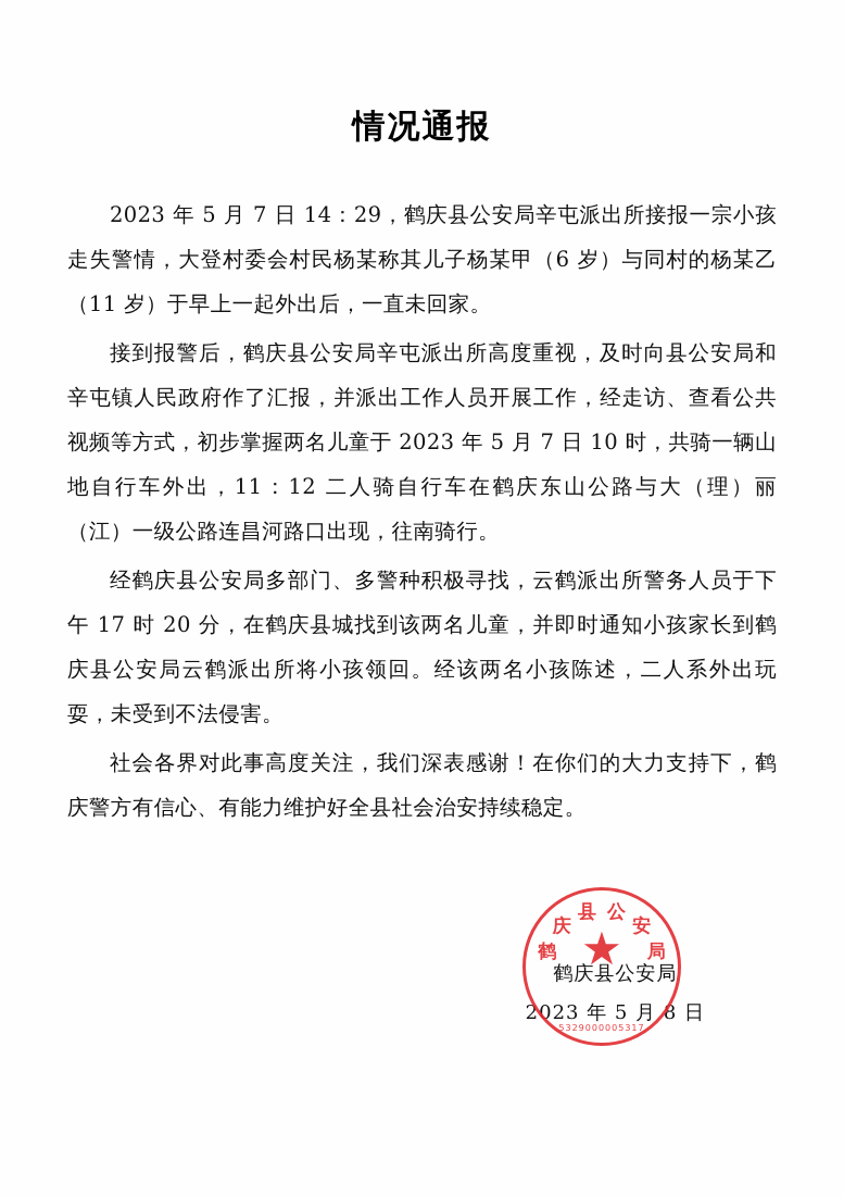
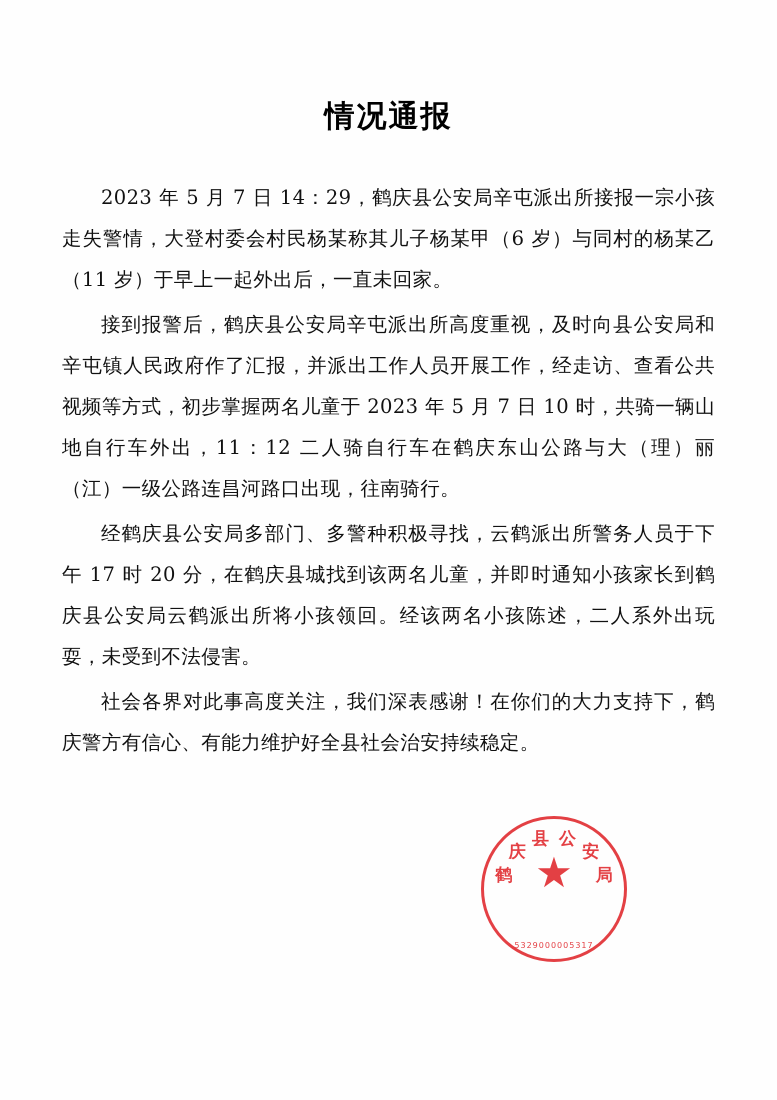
  情况通报
  2023 年 5 月 7 日 14：29，鹤庆县公安局辛屯派出所接报一宗小孩走失警情，大登村委会村民杨某称其儿子杨某甲（6 岁）与同村的杨某乙（11 岁）于早上一起外出后，一直未回家。
  接到报警后，鹤庆县公安局辛屯派出所高度重视，及时向县公安局和辛屯镇人民政府作了汇报，并派出工作人员开展工作，经走访、查看公共视频等方式，初步掌握两名儿童于 2023 年 5 月 7 日 10 时，共骑一辆山地自行车外出，11：12 二人骑自行车在鹤庆东山公路与大（理）丽（江）一级公路连昌河路口出现，往南骑行。
  经鹤庆县公安局多部门、多警种积极寻找，云鹤派出所警务人员于下午 17 时 20 分，在鹤庆县城找到该两名儿童，并即时通知小孩家长到鹤庆县公安局云鹤派出所将小孩领回。经该两名小孩陈述，二人系外出玩耍，未受到不法侵害。
  社会各界对此事高度关注，我们深表感谢！在你们的大力支持下，鹤庆警方有信心、有能力维护好全县社会治安持续稳定。
- 鹤庆县公安局
- 2023 年 5 月 8 日
  鹤
  庆
  县
  公
  安
  局
  ★
  5329000005317
